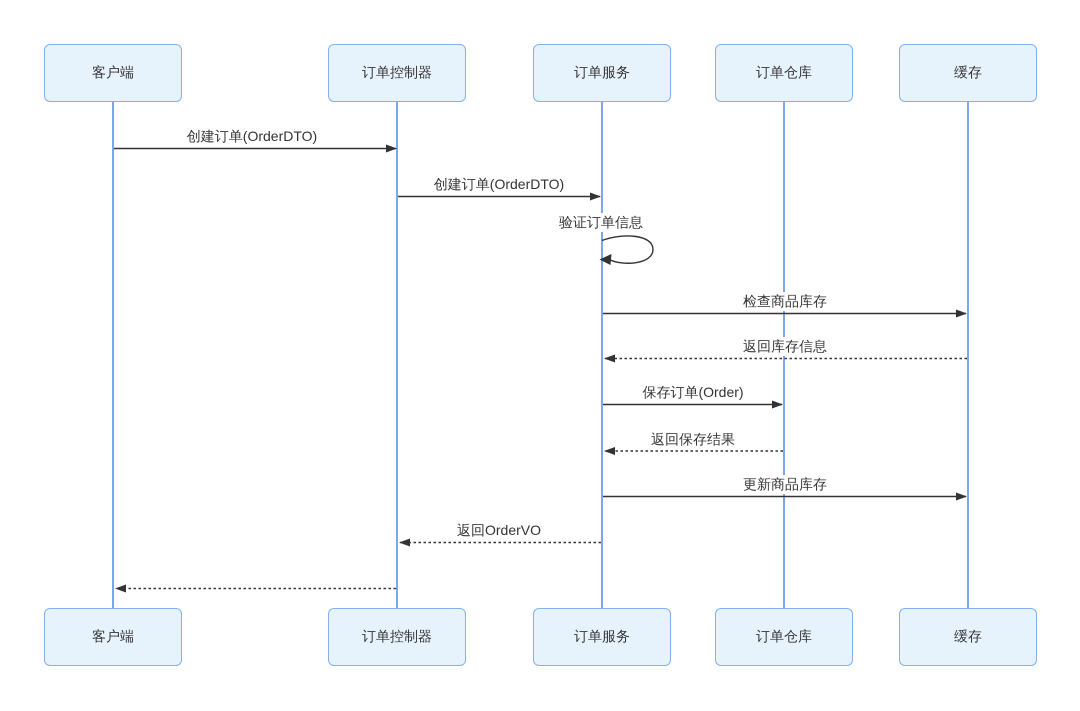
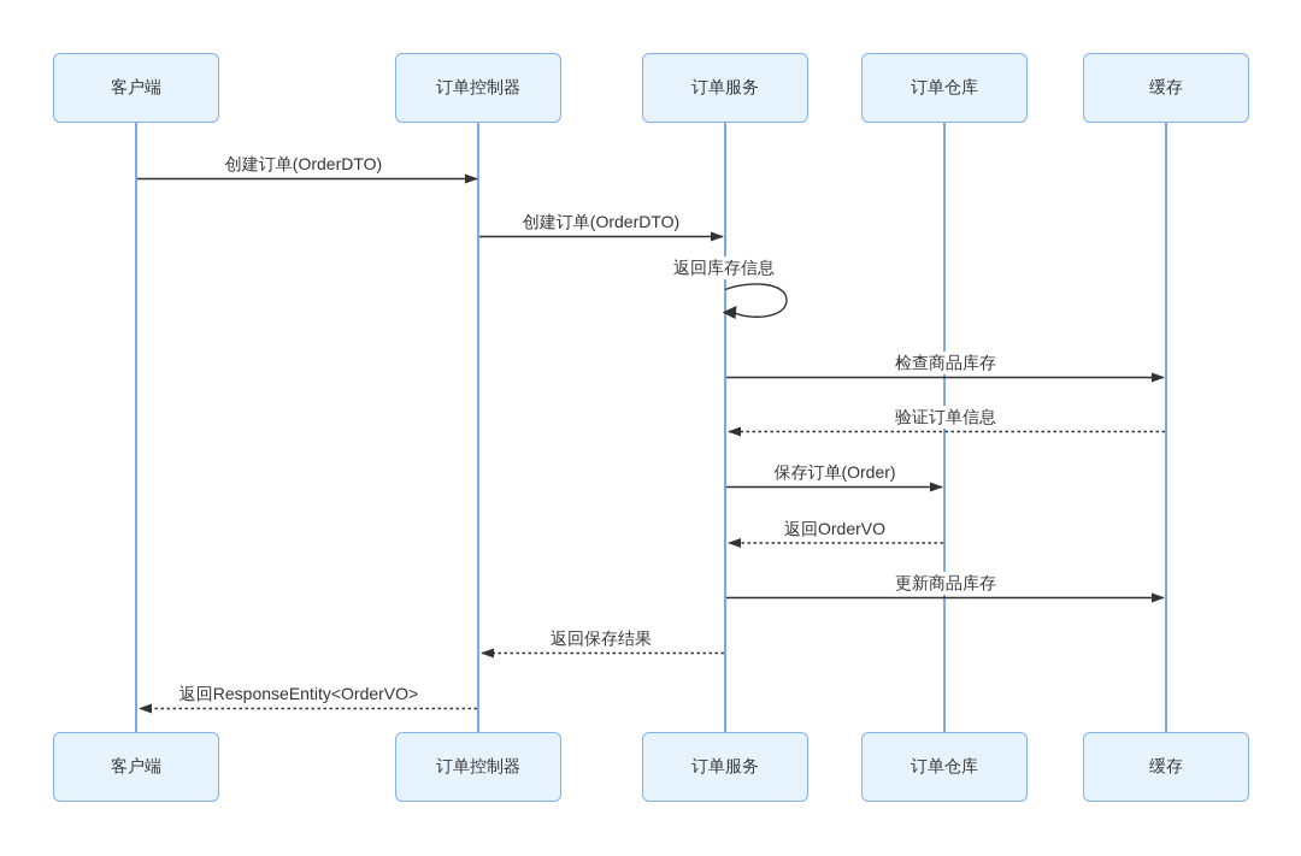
  客户端
  订单控制器
  订单服务
  订单仓库
  缓存
  客户端
  订单控制器
  订单服务
  订单仓库
  缓存
  创建订单(OrderDTO)
  创建订单(OrderDTO)
- 验证订单信息
+ 返回库存信息
  检查商品库存
- 返回库存信息
+ 验证订单信息
  保存订单(Order)
- 返回保存结果
+ 返回OrderVO
  更新商品库存
- 返回OrderVO
+ 返回保存结果
+ 返回ResponseEntity<OrderVO>
